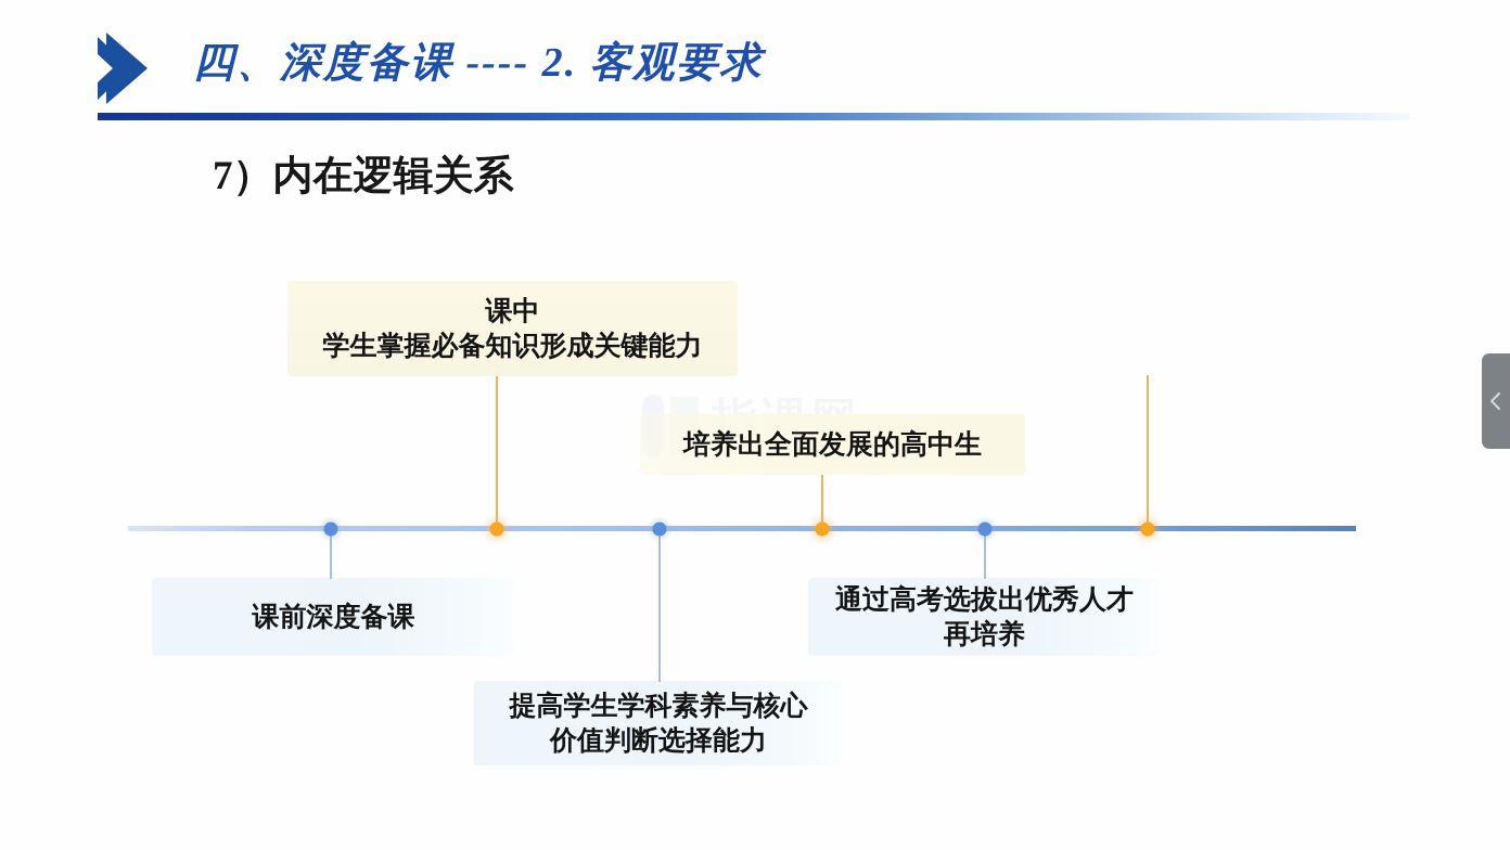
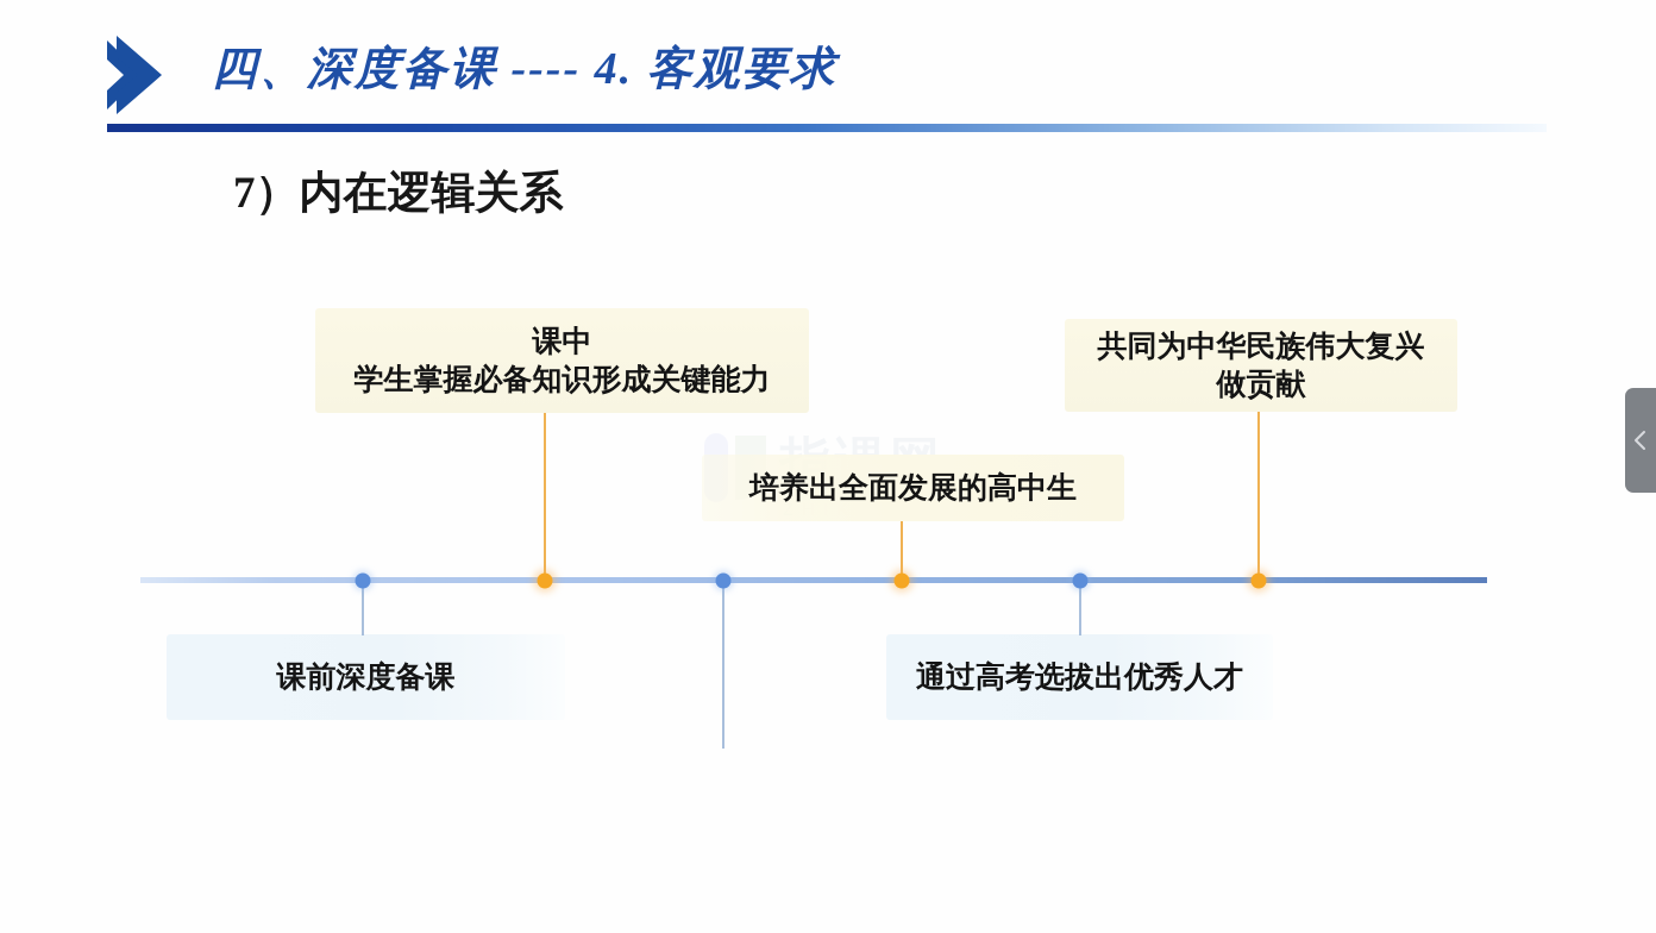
- 四、深度备课 ---- 2. 客观要求
+ 四、深度备课 ---- 4. 客观要求
  7）内在逻辑关系
  课中
  学生掌握必备知识形成关键能力
+ 共同为中华民族伟大复兴
+ 做贡献
  培养出全面发展的高中生
  课前深度备课
  通过高考选拔出优秀人才
- 再培养
- 提高学生学科素养与核心
- 价值判断选择能力
